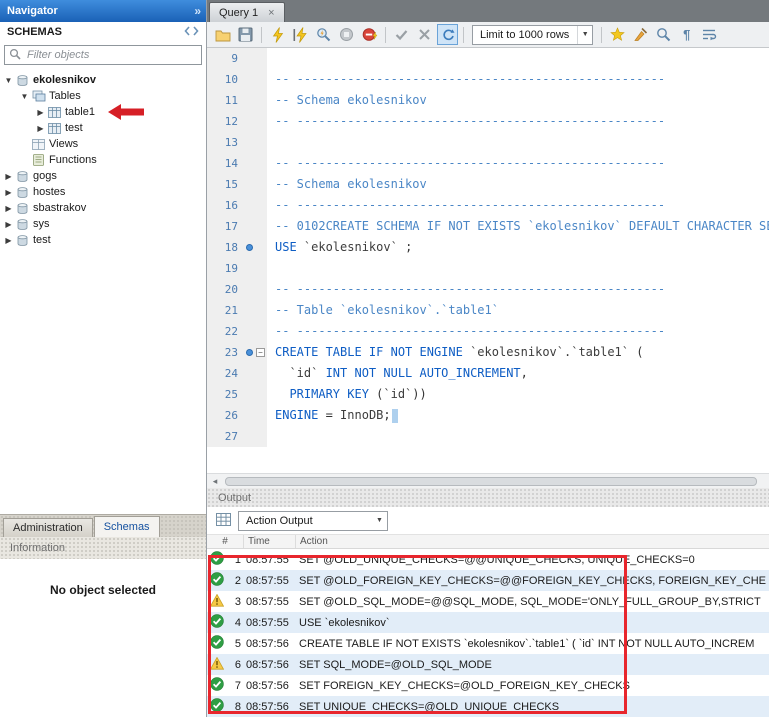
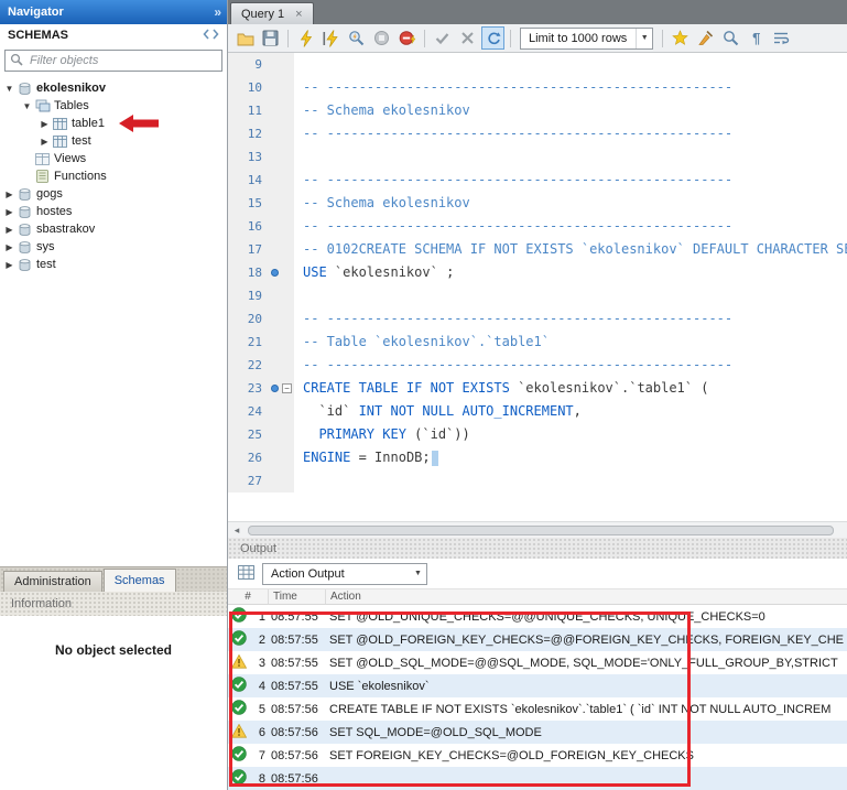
  Navigator
  »
  SCHEMAS
  Filter objects
  ▼
  ekolesnikov
  ▼
  Tables
  ▶
  table1
  ▶
  test
  Views
  Functions
  ▶
  gogs
  ▶
  hostes
  ▶
  sbastrakov
  ▶
  sys
  ▶
  test
  Administration
  Schemas
  Information
  No object selected
  Query 1
  ×
  Limit to 1000 rows
  ¶
  9
  10
  -- ---------------------------------------------------
  11
  -- Schema ekolesnikov
  12
  -- ---------------------------------------------------
  13
  14
  -- ---------------------------------------------------
  15
  -- Schema ekolesnikov
  16
  -- ---------------------------------------------------
  17
  -- 0102CREATE SCHEMA IF NOT EXISTS `ekolesnikov` DEFAULT CHARACTER S
  18
  USE `ekolesnikov` ;
  19
  20
  -- ---------------------------------------------------
  21
  -- Table `ekolesnikov`.`table1`
  22
  -- ---------------------------------------------------
  23
  −
- CREATE TABLE IF NOT ENGINE `ekolesnikov`.`table1` (
+ CREATE TABLE IF NOT EXISTS `ekolesnikov`.`table1` (
  24
  `id` INT NOT NULL AUTO_INCREMENT,
  25
  PRIMARY KEY (`id`))
  26
  ENGINE = InnoDB;
  27
  ◂
  Output
  Action Output
  #
  Time
  Action
  1
  08:57:55
  SET @OLD_UNIQUE_CHECKS=@@UNIQUE_CHECKS, UNIQUE_CHECKS=0
  2
  08:57:55
  SET @OLD_FOREIGN_KEY_CHECKS=@@FOREIGN_KEY_CHECKS, FOREIGN_KEY_CHE
  3
  08:57:55
  SET @OLD_SQL_MODE=@@SQL_MODE, SQL_MODE='ONLY_FULL_GROUP_BY,STRICT
  4
  08:57:55
  USE `ekolesnikov`
  5
  08:57:56
  CREATE TABLE IF NOT EXISTS `ekolesnikov`.`table1` ( `id` INT NOT NULL AUTO_INCREM
  6
  08:57:56
  SET SQL_MODE=@OLD_SQL_MODE
  7
  08:57:56
  SET FOREIGN_KEY_CHECKS=@OLD_FOREIGN_KEY_CHECKS
  8
  08:57:56
- SET UNIQUE_CHECKS=@OLD_UNIQUE_CHECKS
